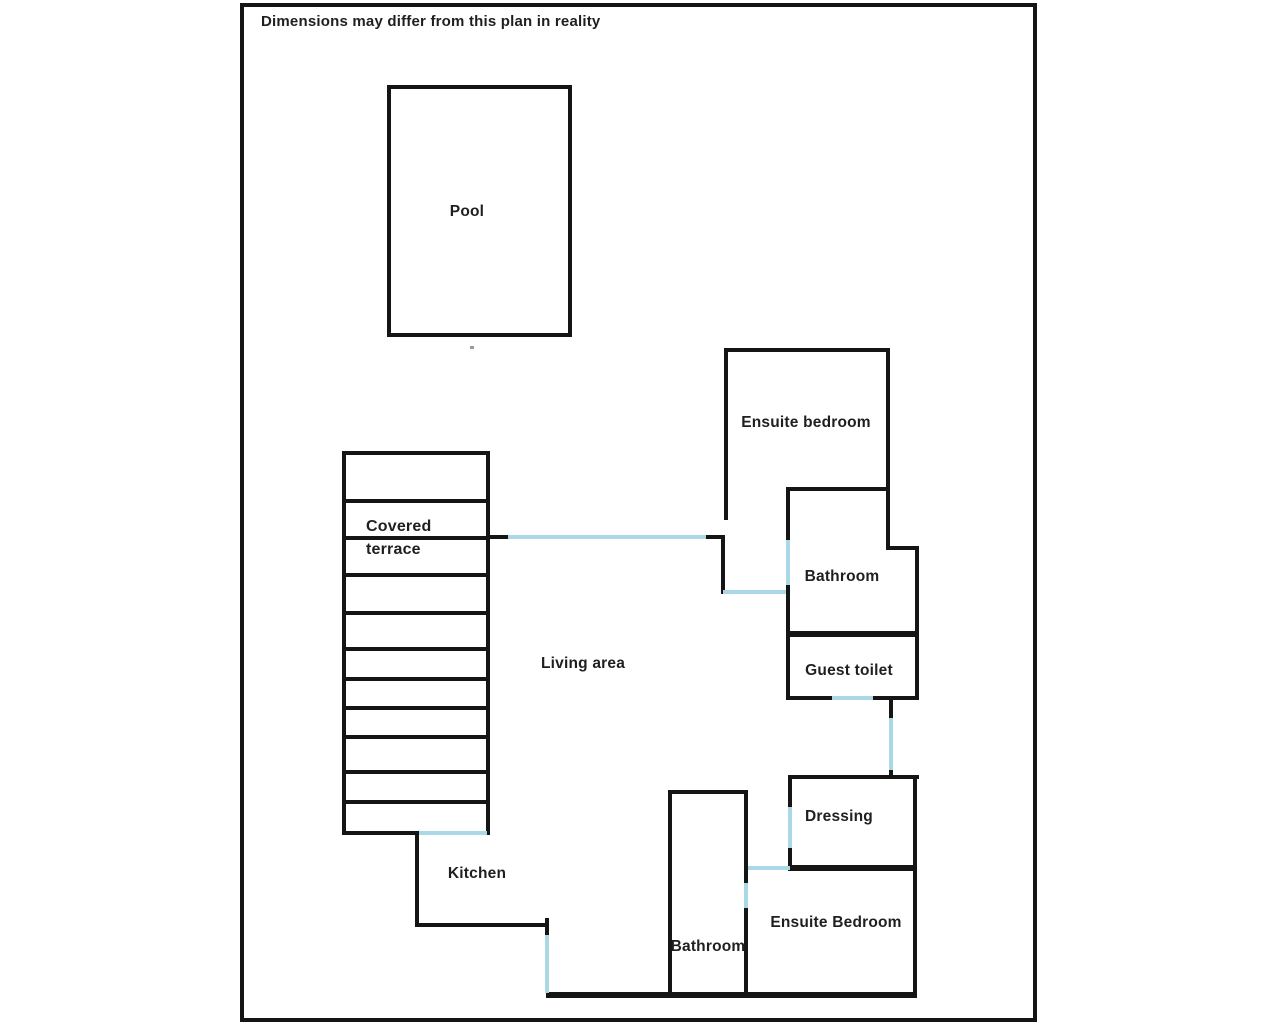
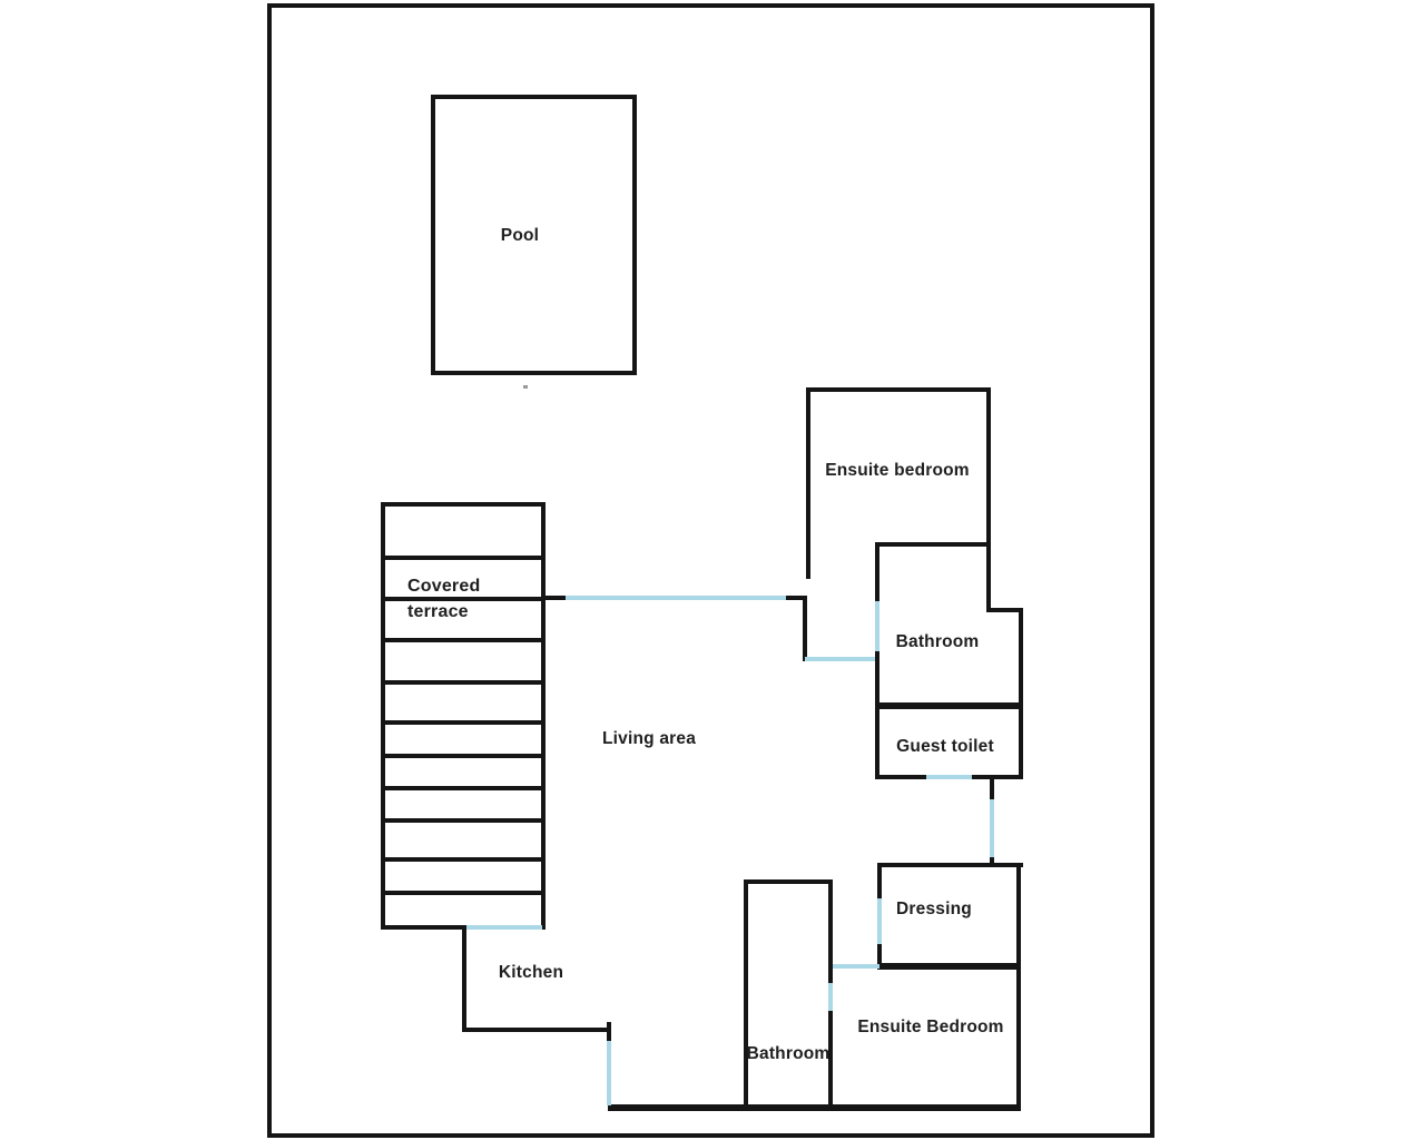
- Dimensions may differ from this plan in reality
  Pool
  Covered
  terrace
  Living area
  Ensuite bedroom
  Bathroom
  Guest toilet
  Dressing
  Ensuite Bedroom
  Bathroom
  Kitchen
